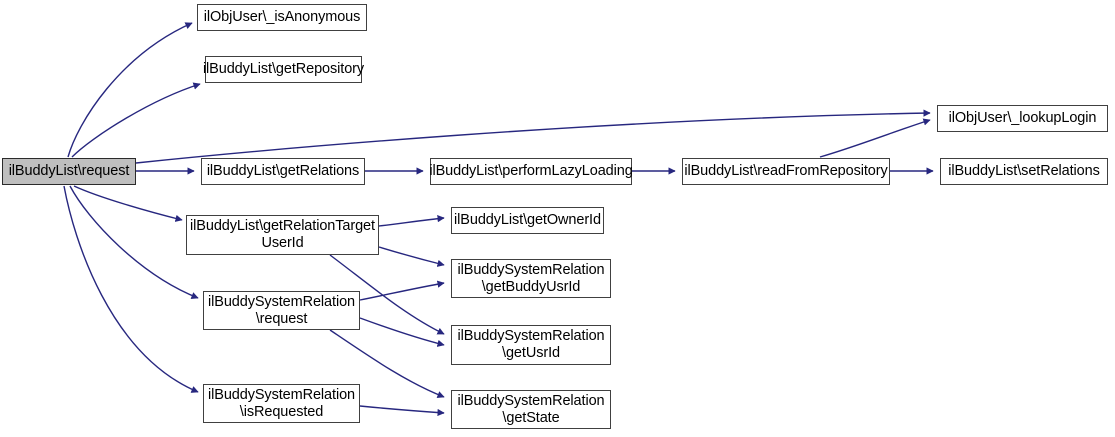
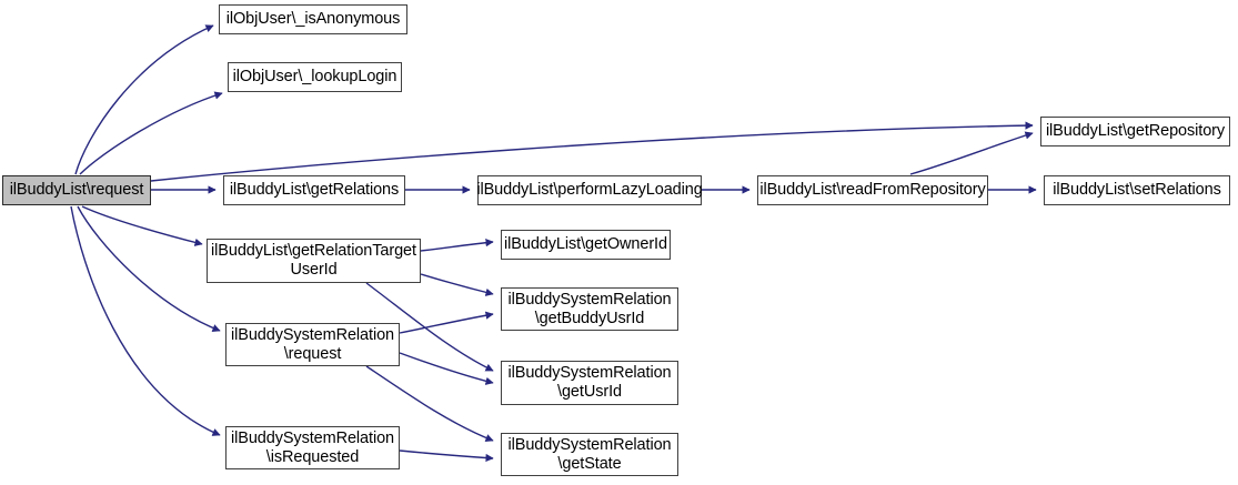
  ilBuddyList\request
  ilObjUser\_isAnonymous
- ilBuddyList\getRepository
+ ilObjUser\_lookupLogin
  ilBuddyList\getRelations
  ilBuddyList\getRelationTarget
  UserId
  ilBuddySystemRelation
  \request
  ilBuddySystemRelation
  \isRequested
  ilBuddyList\performLazyLoading
  ilBuddyList\getOwnerId
  ilBuddySystemRelation
  \getBuddyUsrId
  ilBuddySystemRelation
  \getUsrId
  ilBuddySystemRelation
  \getState
  ilBuddyList\readFromRepository
- ilObjUser\_lookupLogin
+ ilBuddyList\getRepository
  ilBuddyList\setRelations
